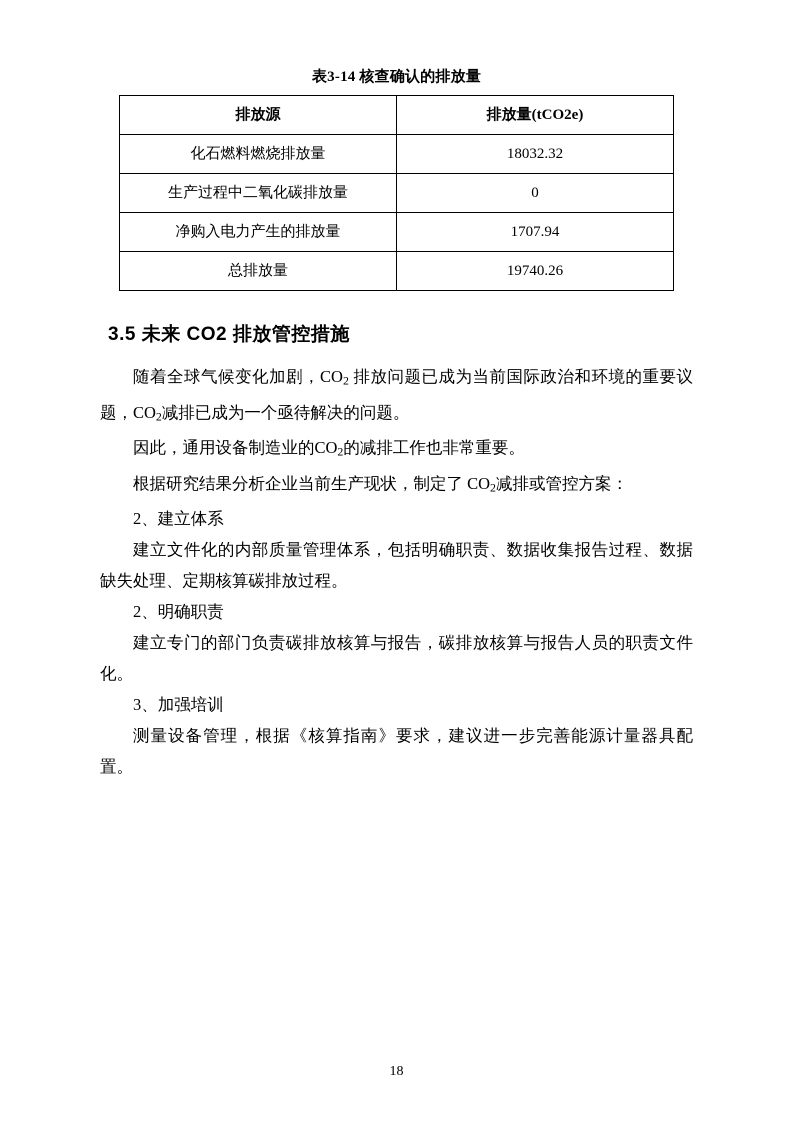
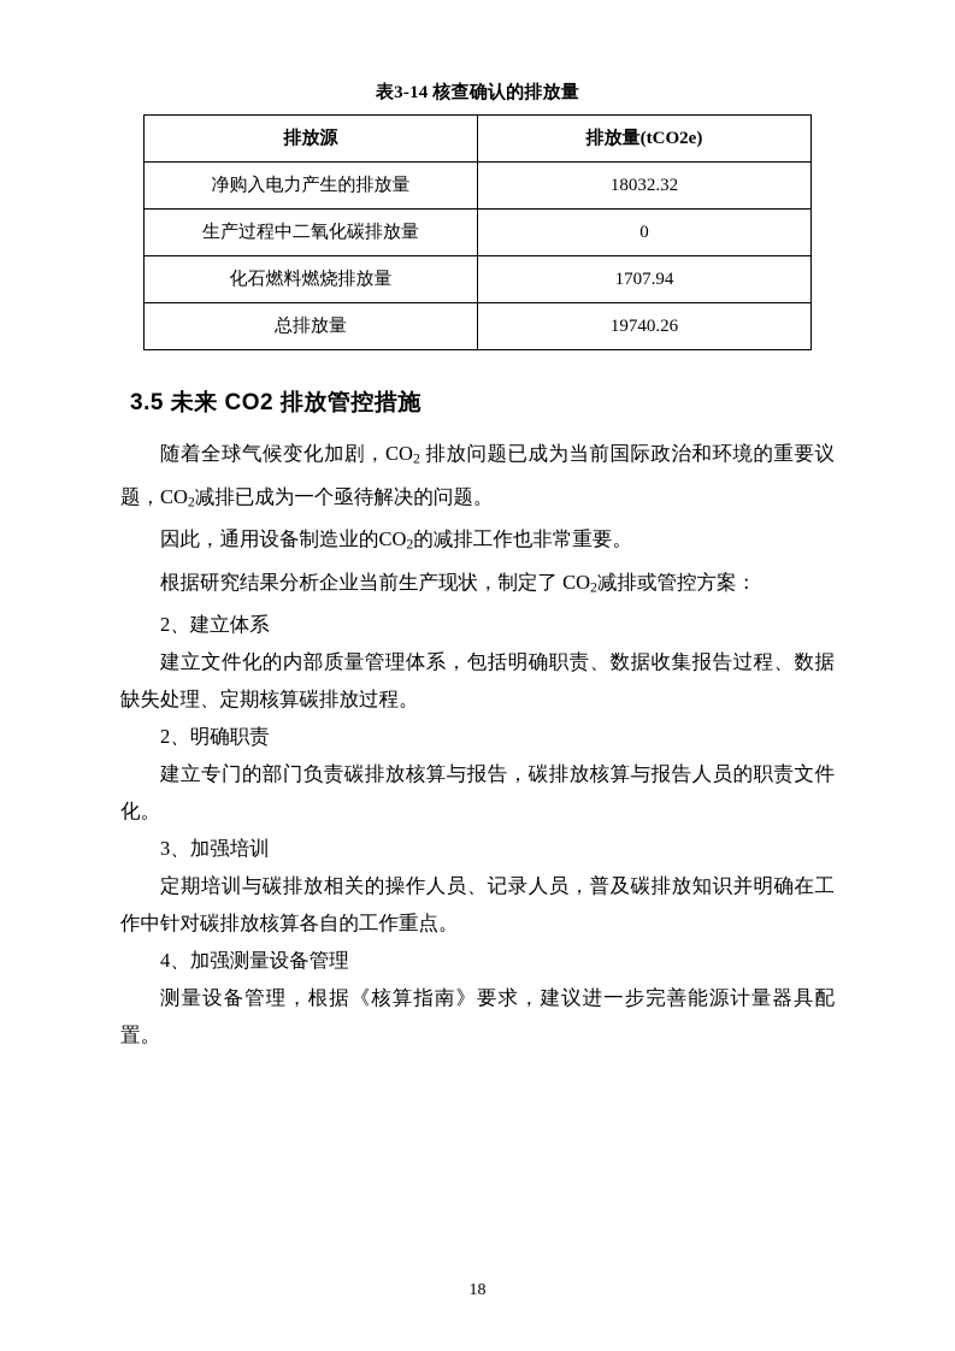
  表3-14 核查确认的排放量
  排放源	排放量(tCO2e)
- 化石燃料燃烧排放量	18032.32
+ 净购入电力产生的排放量	18032.32
  生产过程中二氧化碳排放量	0
- 净购入电力产生的排放量	1707.94
+ 化石燃料燃烧排放量	1707.94
  总排放量	19740.26
  3.5 未来 CO2 排放管控措施
  随着全球气候变化加剧，CO2 排放问题已成为当前国际政治和环境的重要议题，CO2减排已成为一个亟待解决的问题。
  因此，通用设备制造业的CO2的减排工作也非常重要。
  根据研究结果分析企业当前生产现状，制定了 CO2减排或管控方案：
  2、建立体系
  建立文件化的内部质量管理体系，包括明确职责、数据收集报告过程、数据缺失处理、定期核算碳排放过程。
  2、明确职责
  建立专门的部门负责碳排放核算与报告，碳排放核算与报告人员的职责文件化。
  3、加强培训
+ 定期培训与碳排放相关的操作人员、记录人员，普及碳排放知识并明确在工作中针对碳排放核算各自的工作重点。
+ 4、加强测量设备管理
  测量设备管理，根据《核算指南》要求，建议进一步完善能源计量器具配置。
  18
